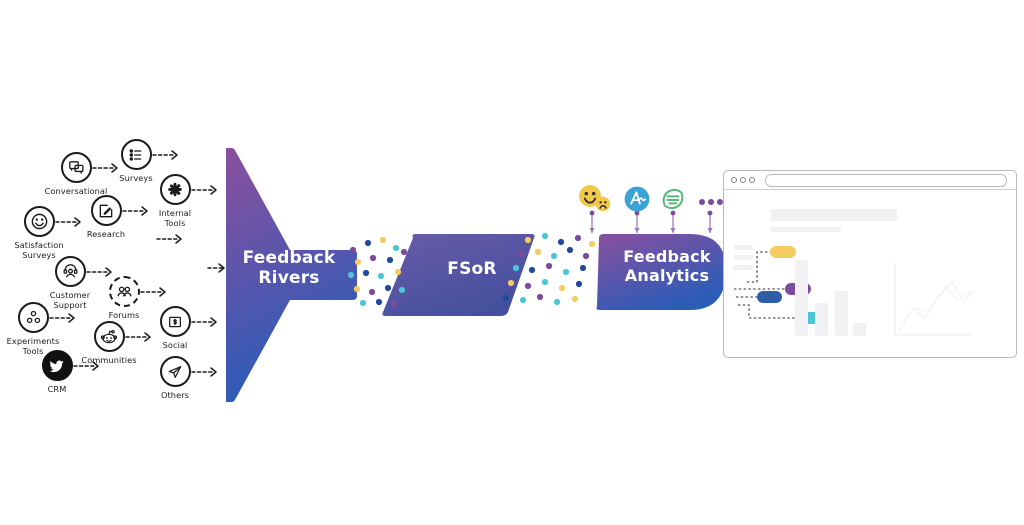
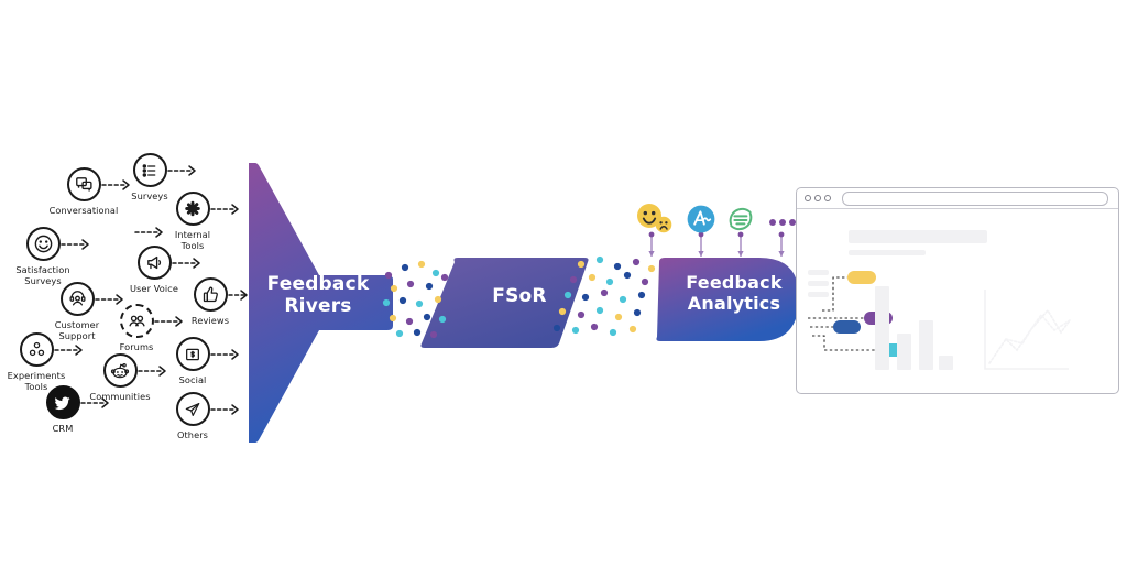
  Feedback
  Rivers
  FSoR
  Feedback
  Analytics
  Conversational
  Surveys
  Internal
  Tools
- Research
  Satisfaction
  Surveys
+ User Voice
+ Reviews
  Customer
  Support
  Forums
  Experiments
  Tools
  Social
  Communities
  CRM
  Others
